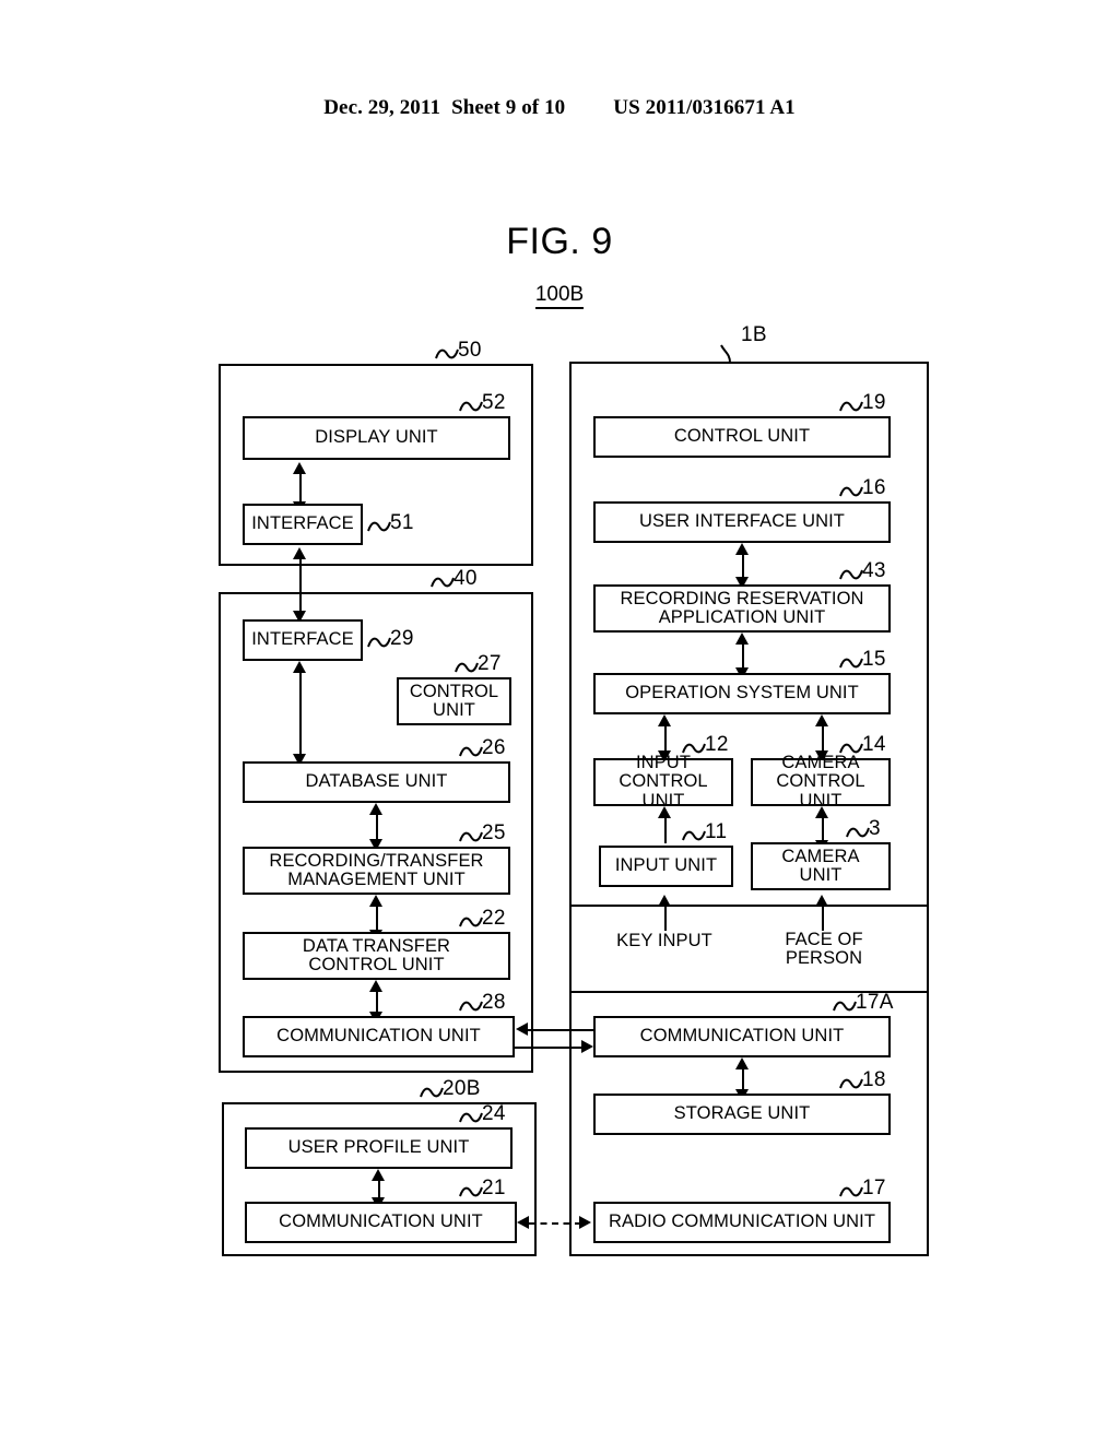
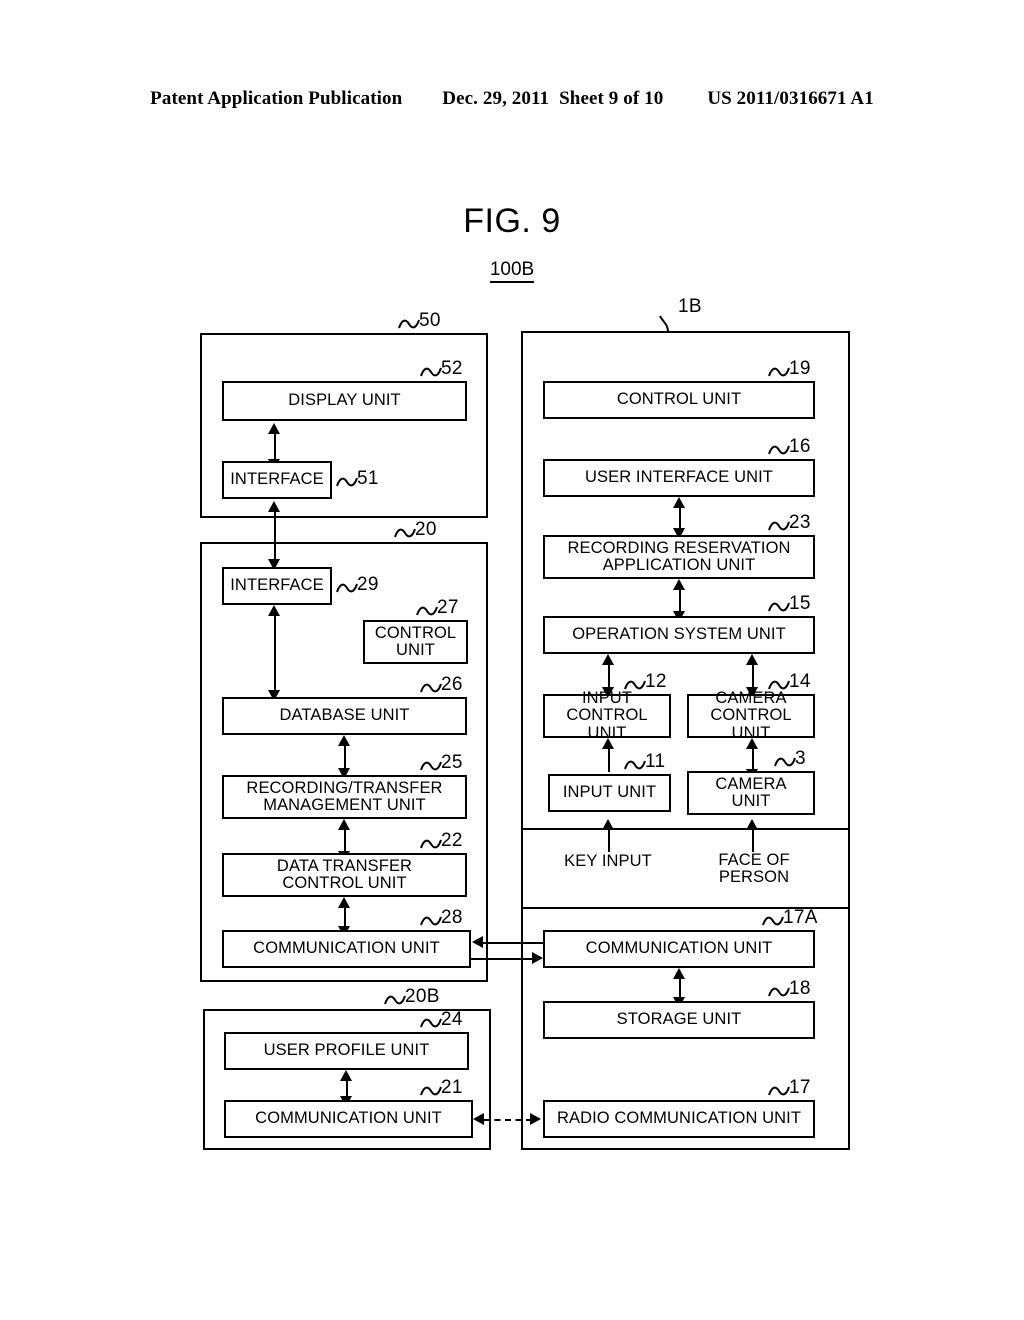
+ Patent Application Publication
  Dec. 29, 2011
  Sheet 9 of 10
  US 2011/0316671 A1
  FIG. 9
  100B
  50
- 40
+ 20
  20B
  1B
  DISPLAY UNIT
  52
  INTERFACE
  51
  INTERFACE
  29
  CONTROL
  UNIT
  27
  DATABASE UNIT
  26
  RECORDING/TRANSFER
  MANAGEMENT UNIT
  25
  DATA TRANSFER
  CONTROL UNIT
  22
  COMMUNICATION UNIT
  28
  USER PROFILE UNIT
  24
  COMMUNICATION UNIT
  21
  CONTROL UNIT
  19
  USER INTERFACE UNIT
  16
  RECORDING RESERVATION
  APPLICATION UNIT
- 43
+ 23
  OPERATION SYSTEM UNIT
  15
  INPUT
  CONTROL UNIT
  12
  CAMERA
  CONTROL UNIT
  14
  INPUT UNIT
  11
  CAMERA
  UNIT
  3
  KEY INPUT
  FACE OF
  PERSON
  COMMUNICATION UNIT
  17A
  STORAGE UNIT
  18
  RADIO COMMUNICATION UNIT
  17
